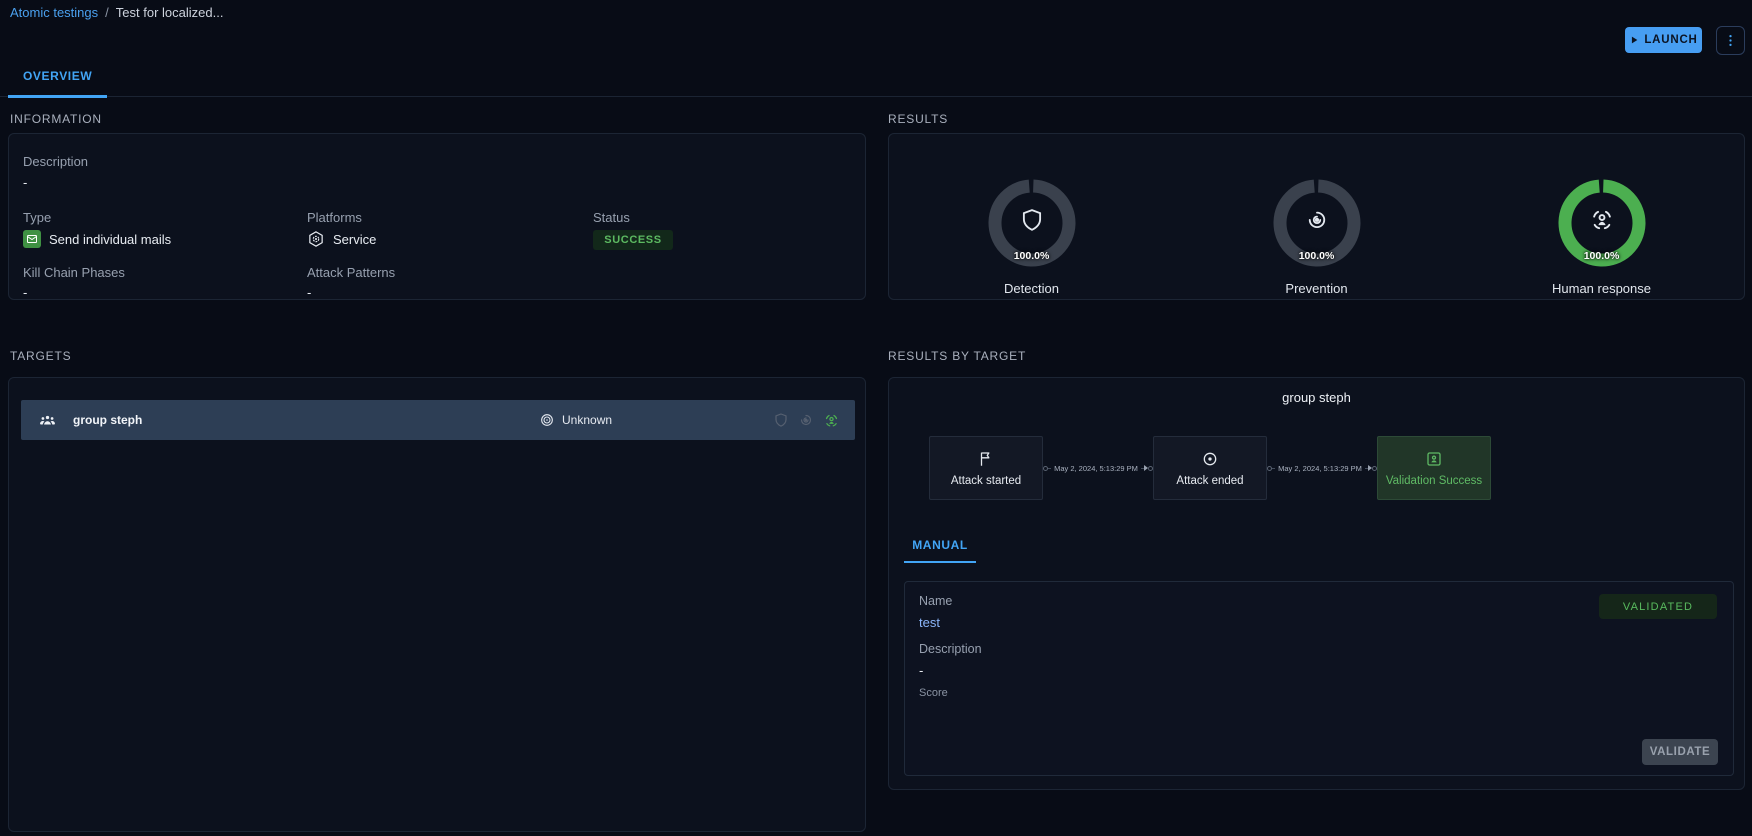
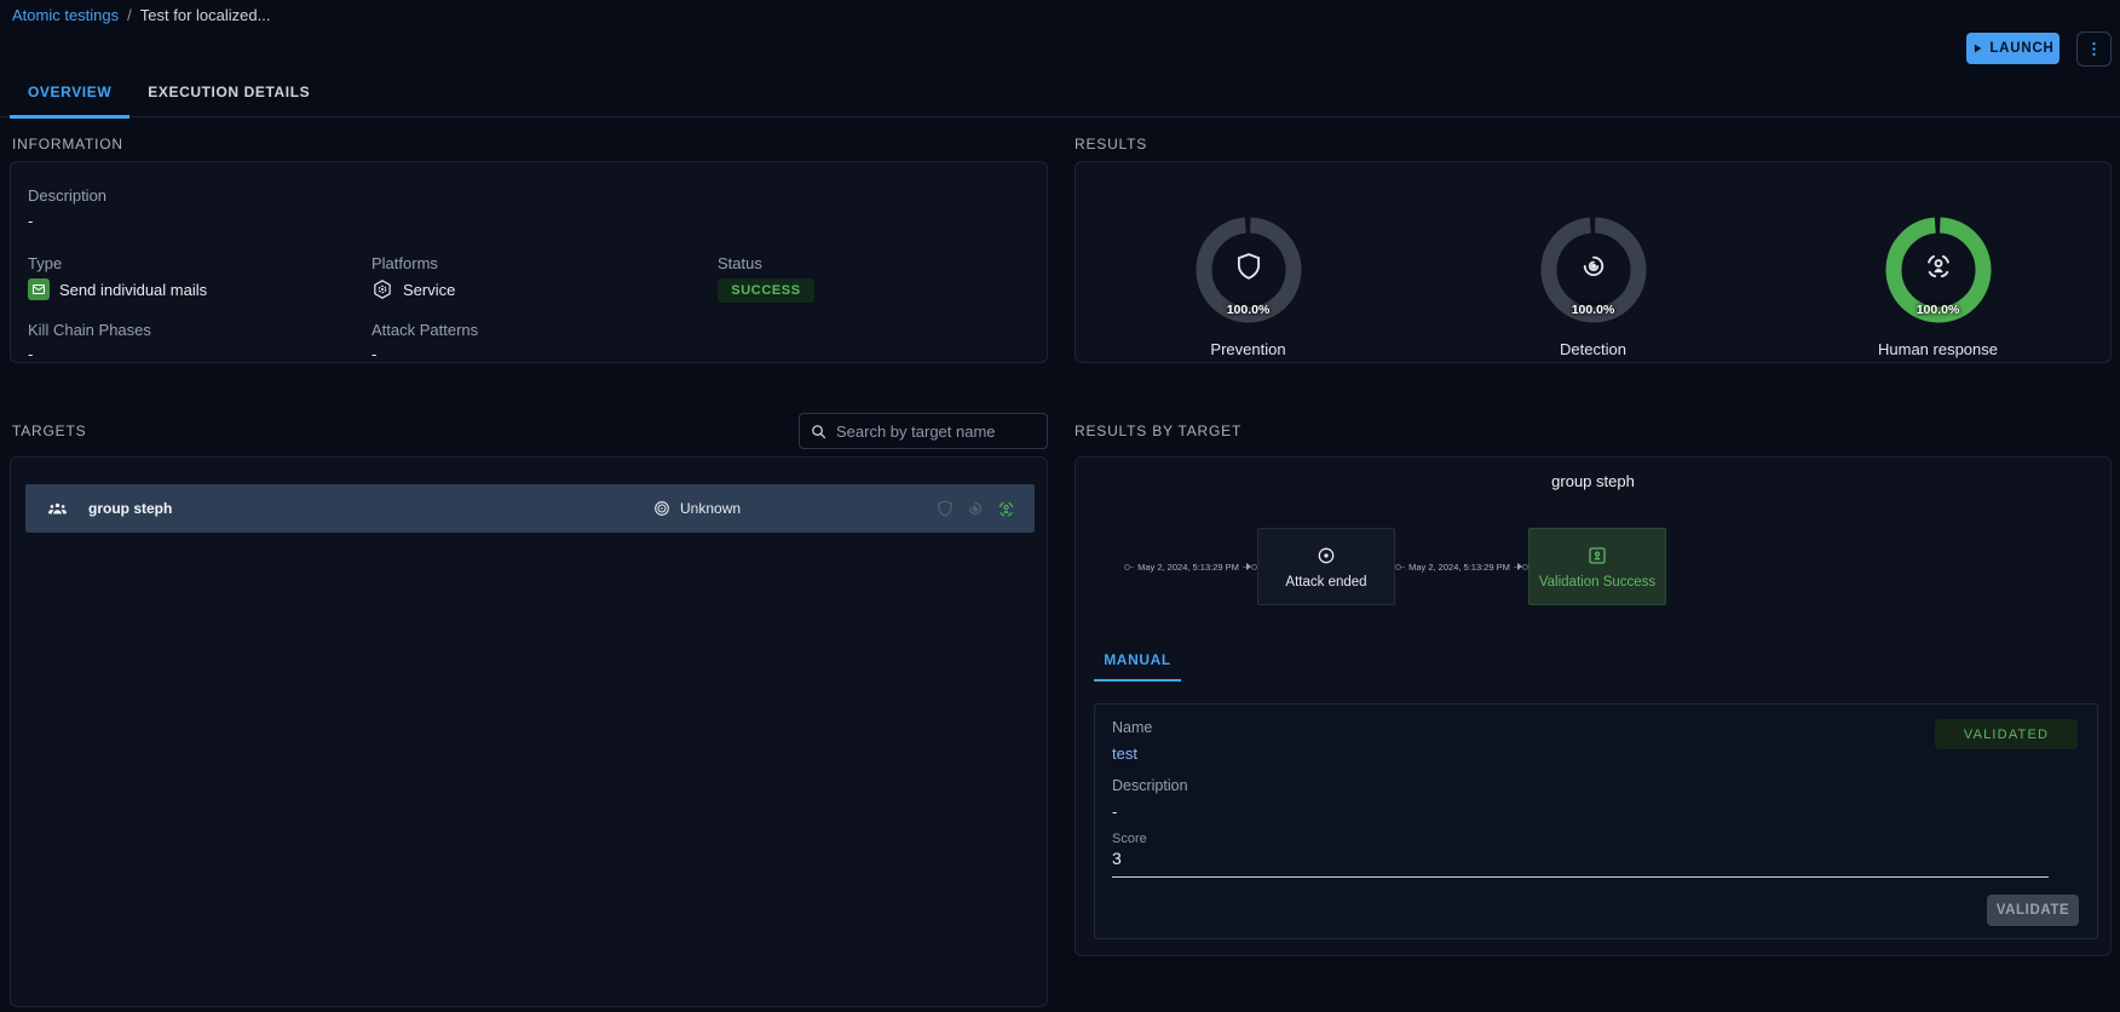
  Atomic testings / Test for localized...
  LAUNCH
  OVERVIEW
+ EXECUTION DETAILS
  INFORMATION
  RESULTS
  TARGETS
  RESULTS BY TARGET
  Description
  -
  Type
  Send individual mails
  Platforms
  Service
  Status
  SUCCESS
  Kill Chain Phases
  -
  Attack Patterns
  -
  100.0%
- Detection
+ Prevention
  100.0%
- Prevention
+ Detection
  100.0%
  Human response
+ Search by target name
  group steph
  Unknown
  group steph
- Attack started
  May 2, 2024, 5:13:29 PM
  Attack ended
  May 2, 2024, 5:13:29 PM
  Validation Success
  MANUAL
  Name
  test
  VALIDATED
  Description
  -
  Score
+ 3
  VALIDATE
